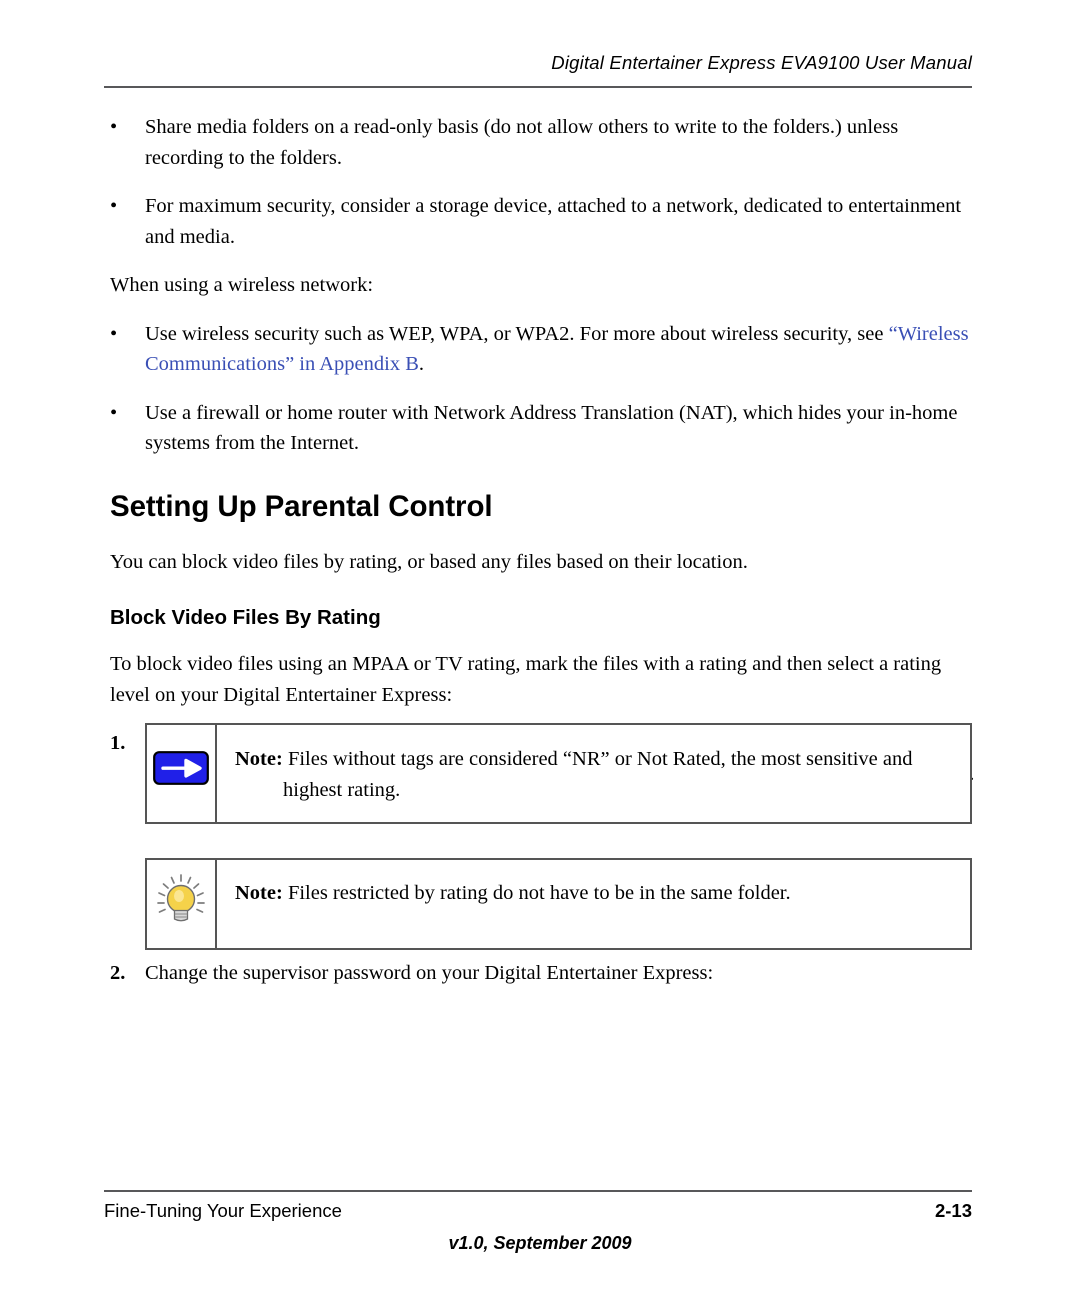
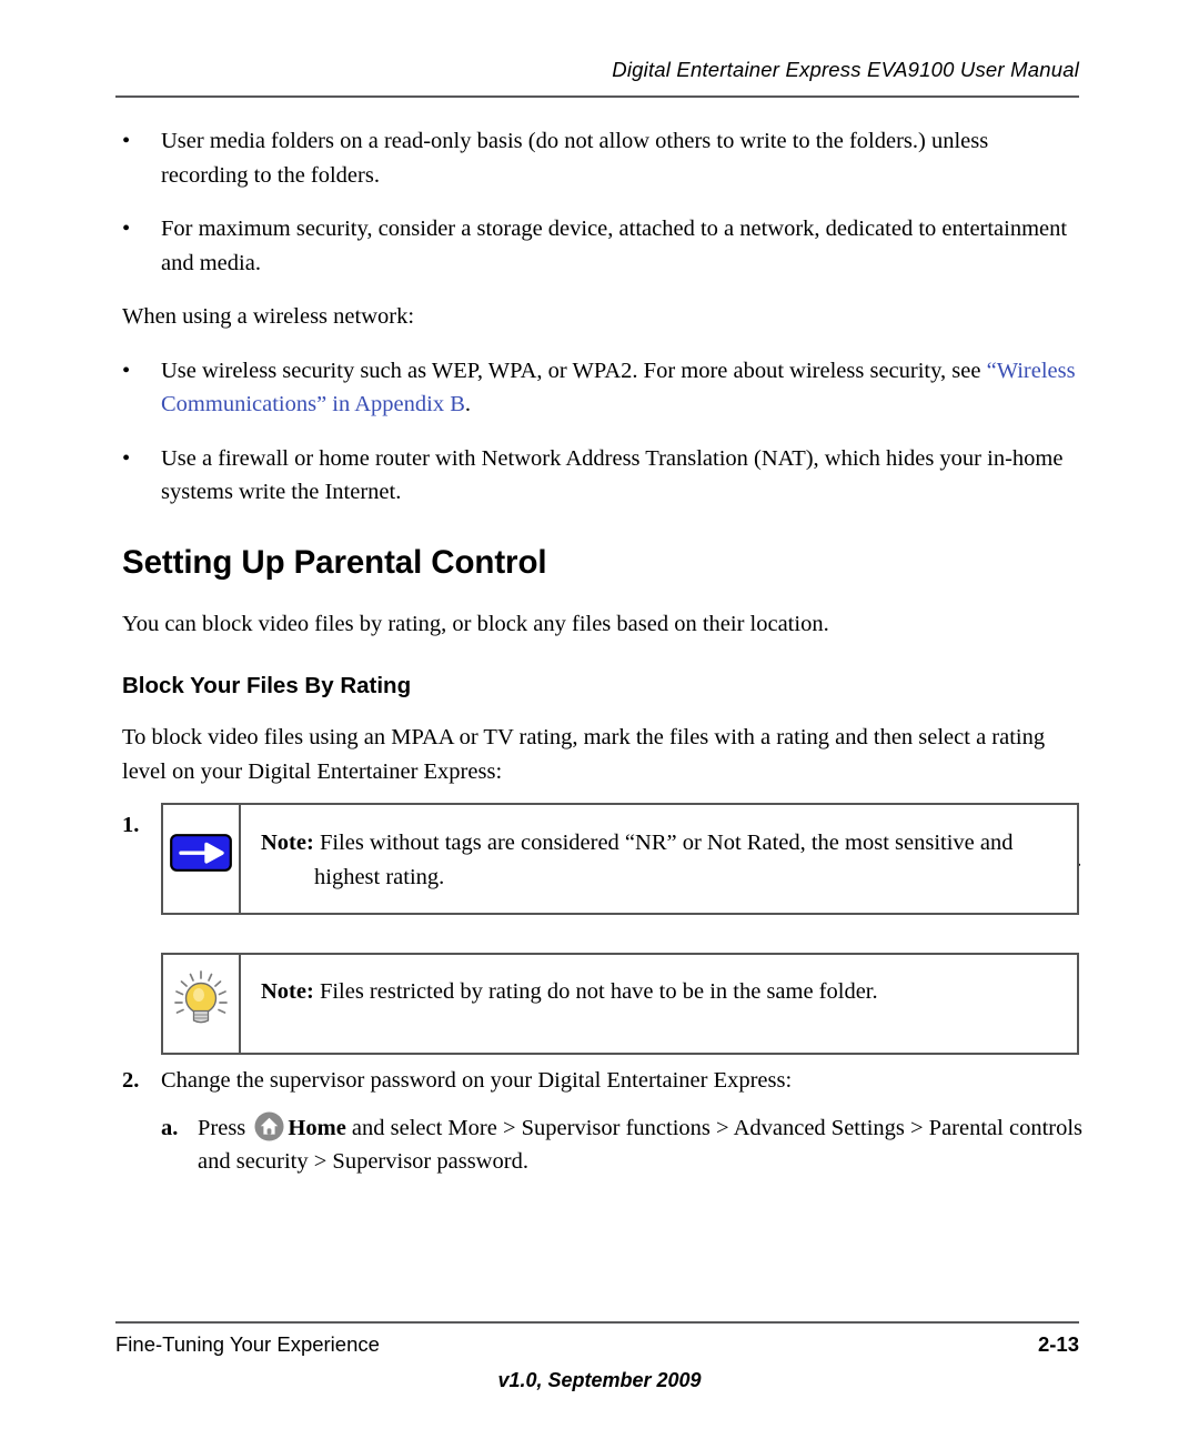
  Digital Entertainer Express EVA9100 User Manual
  •
- Share media folders on a read-only basis (do not allow others to write to the folders.) unless recording to the folders.
+ User media folders on a read-only basis (do not allow others to write to the folders.) unless recording to the folders.
  •
  For maximum security, consider a storage device, attached to a network, dedicated to entertainment and media.
  When using a wireless network:
  •
  Use wireless security such as WEP, WPA, or WPA2. For more about wireless security, see “Wireless Communications” in Appendix B.
  •
- Use a firewall or home router with Network Address Translation (NAT), which hides your in-home systems from the Internet.
+ Use a firewall or home router with Network Address Translation (NAT), which hides your in-home systems write the Internet.
  Setting Up Parental Control
- You can block video files by rating, or based any files based on their location.
+ You can block video files by rating, or block any files based on their location.
- Block Video Files By Rating
+ Block Your Files By Rating
  To block video files using an MPAA or TV rating, mark the files with a rating and then select a rating level on your Digital Entertainer Express:
  1.
  Note: Files without tags are considered “NR” or Not Rated, the most sensitive and
  highest rating.
  Note: Files restricted by rating do not have to be in the same folder.
  2.
  Change the supervisor password on your Digital Entertainer Express:
+ a.
+ Press Home and select More > Supervisor functions > Advanced Settings > Parental controls and security > Supervisor password.
  Fine-Tuning Your Experience
  2-13
  v1.0, September 2009
